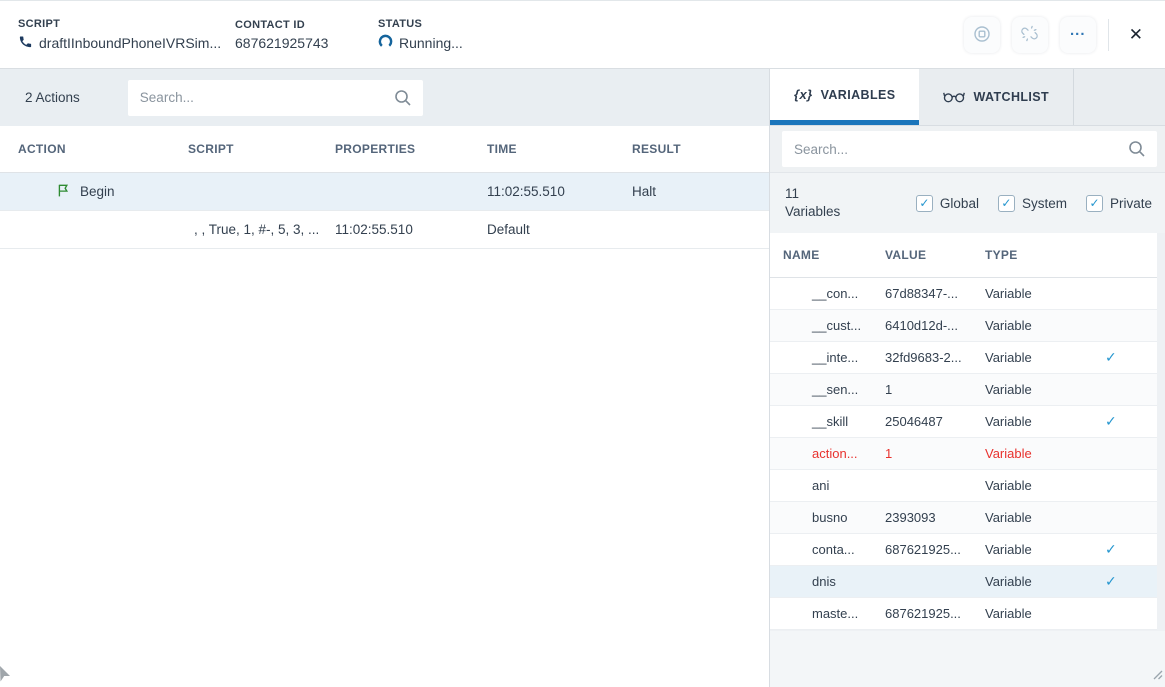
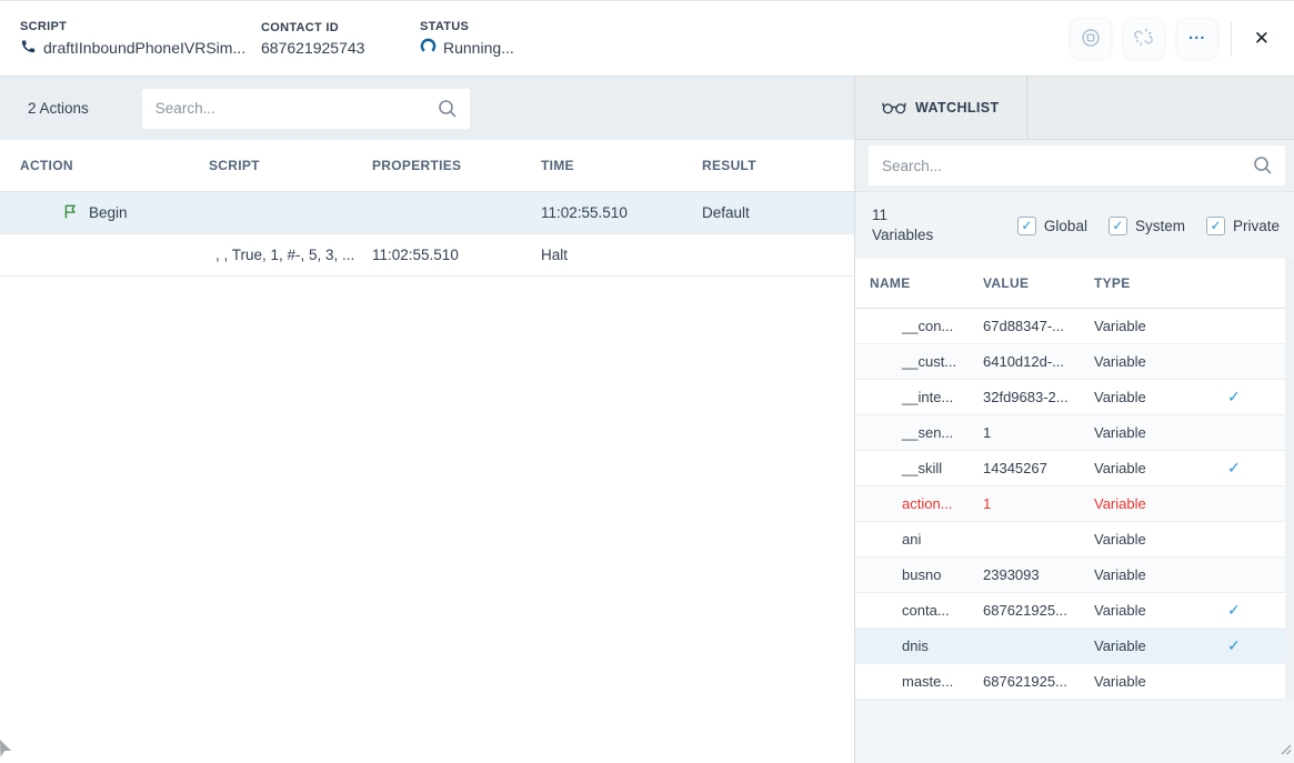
  SCRIPT
  draftIInboundPhoneIVRSim...
  CONTACT ID
  687621925743
  STATUS
  Running...
  ...
  ✕
  2 Actions
  Search...
  ACTION
  SCRIPT
  PROPERTIES
  TIME
  RESULT
  Begin
  11:02:55.510
- Halt
+ Default
  , , True, 1, #-, 5, 3, ...
  11:02:55.510
- Default
+ Halt
- {x}
- VARIABLES
  WATCHLIST
  Search...
  11
  Variables
  ✓
  Global
  ✓
  System
  ✓
  Private
  NAME
  VALUE
  TYPE
  __con...
  67d88347-...
  Variable
  __cust...
  6410d12d-...
  Variable
  __inte...
  32fd9683-2...
  Variable
  ✓
  __sen...
  1
  Variable
  __skill
- 25046487
+ 14345267
  Variable
  ✓
  action...
  1
  Variable
  ani
  Variable
  busno
  2393093
  Variable
  conta...
  687621925...
  Variable
  ✓
  dnis
  Variable
  ✓
  maste...
  687621925...
  Variable
